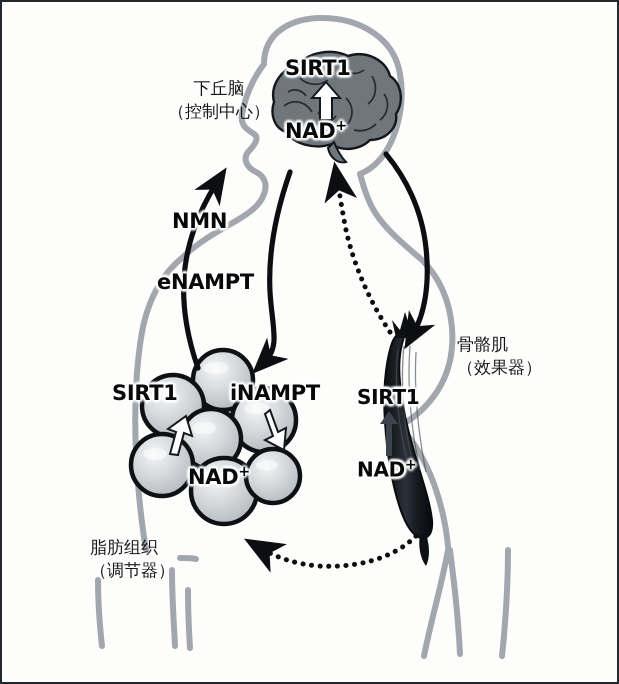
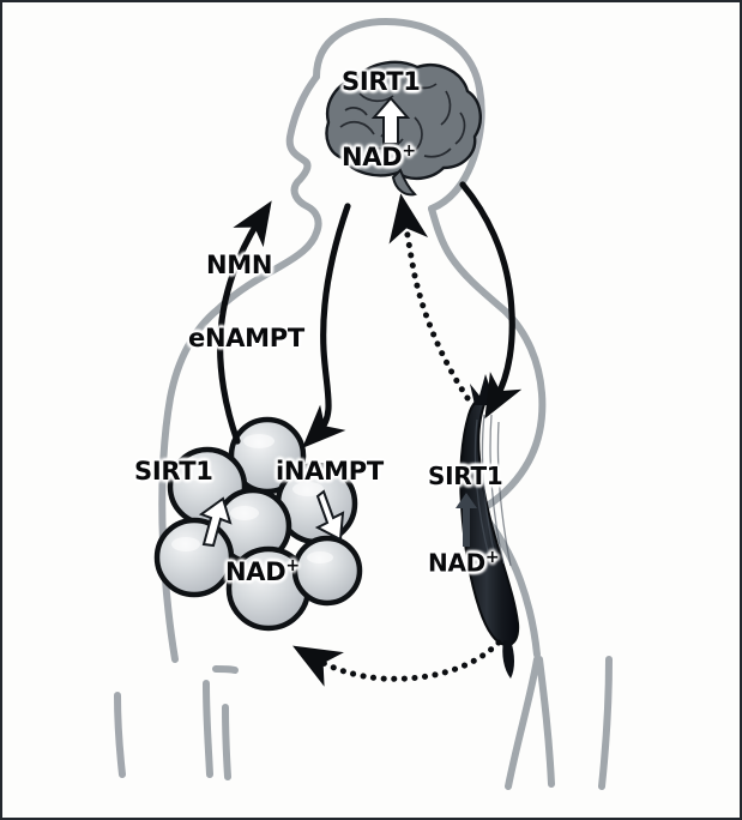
- 下丘脑
- （控制中心）
- 脂肪组织
- （调节器）
- 骨骼肌
- （效果器）
  SIRT1
  NAD+
  NMN
  eNAMPT
  SIRT1
  iNAMPT
  NAD+
  SIRT1
  NAD+
